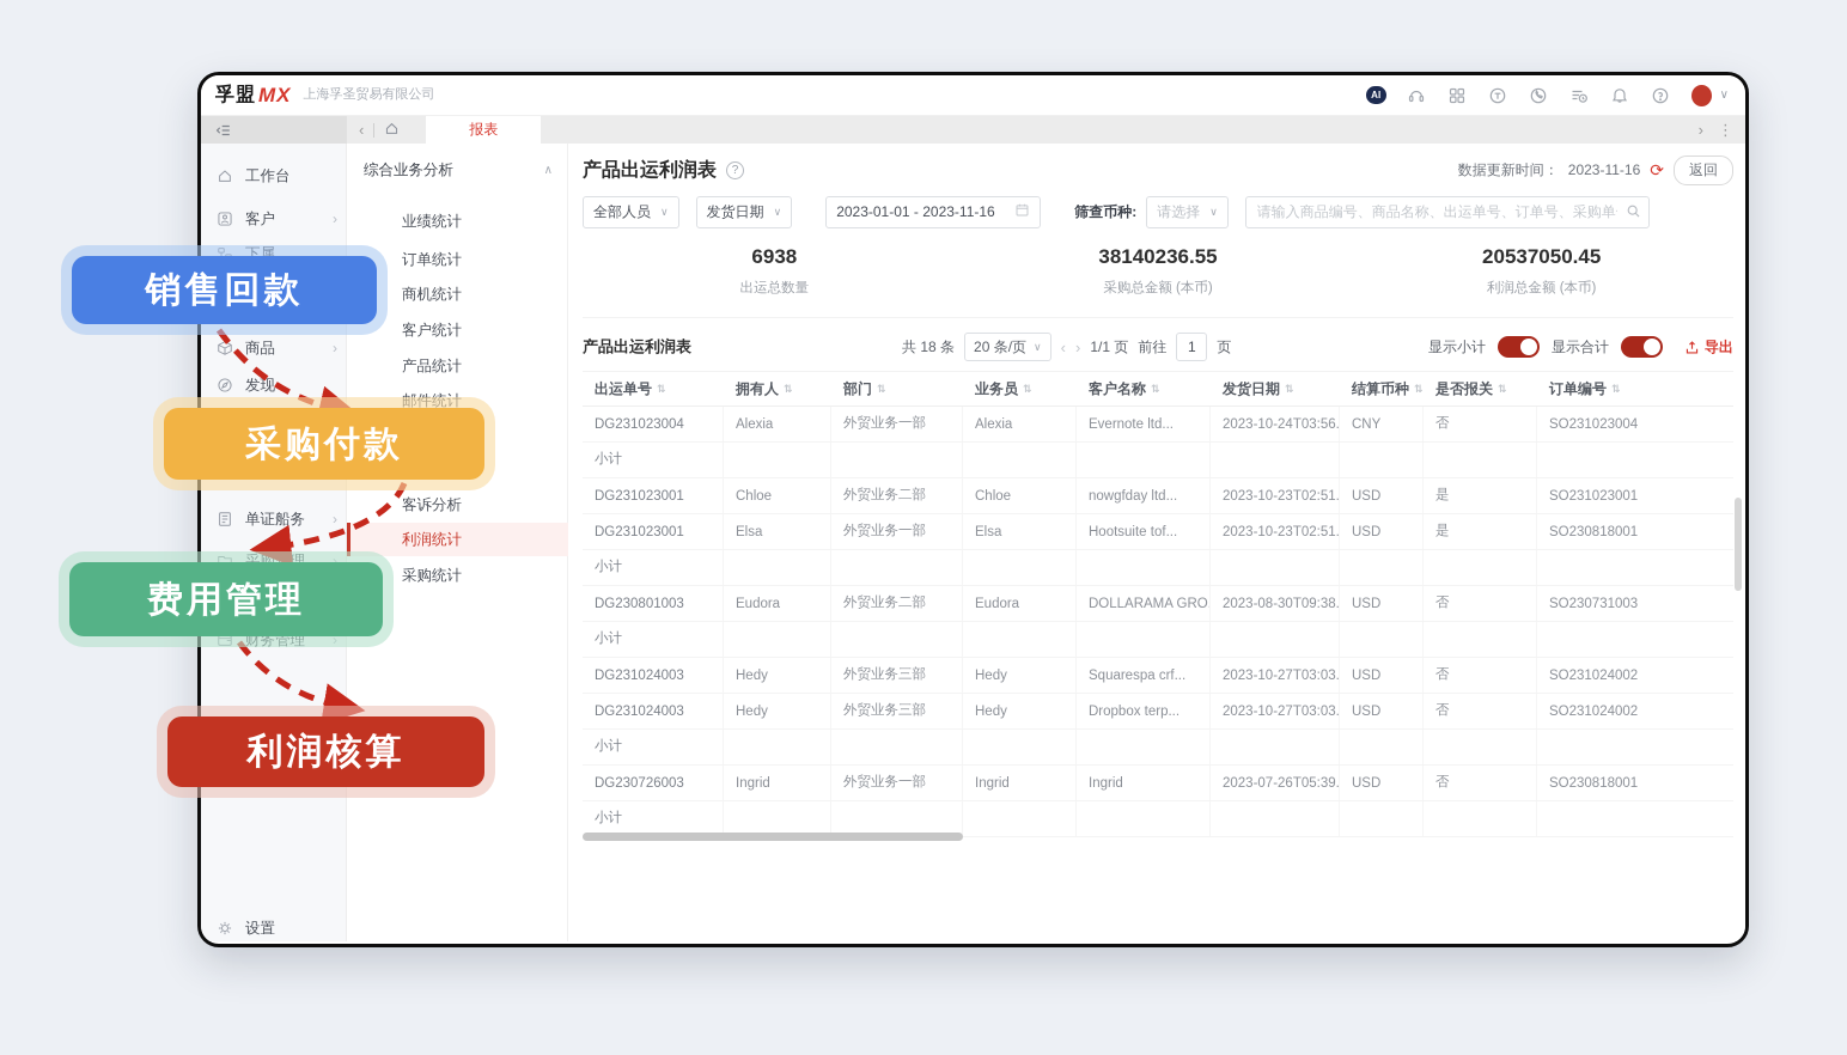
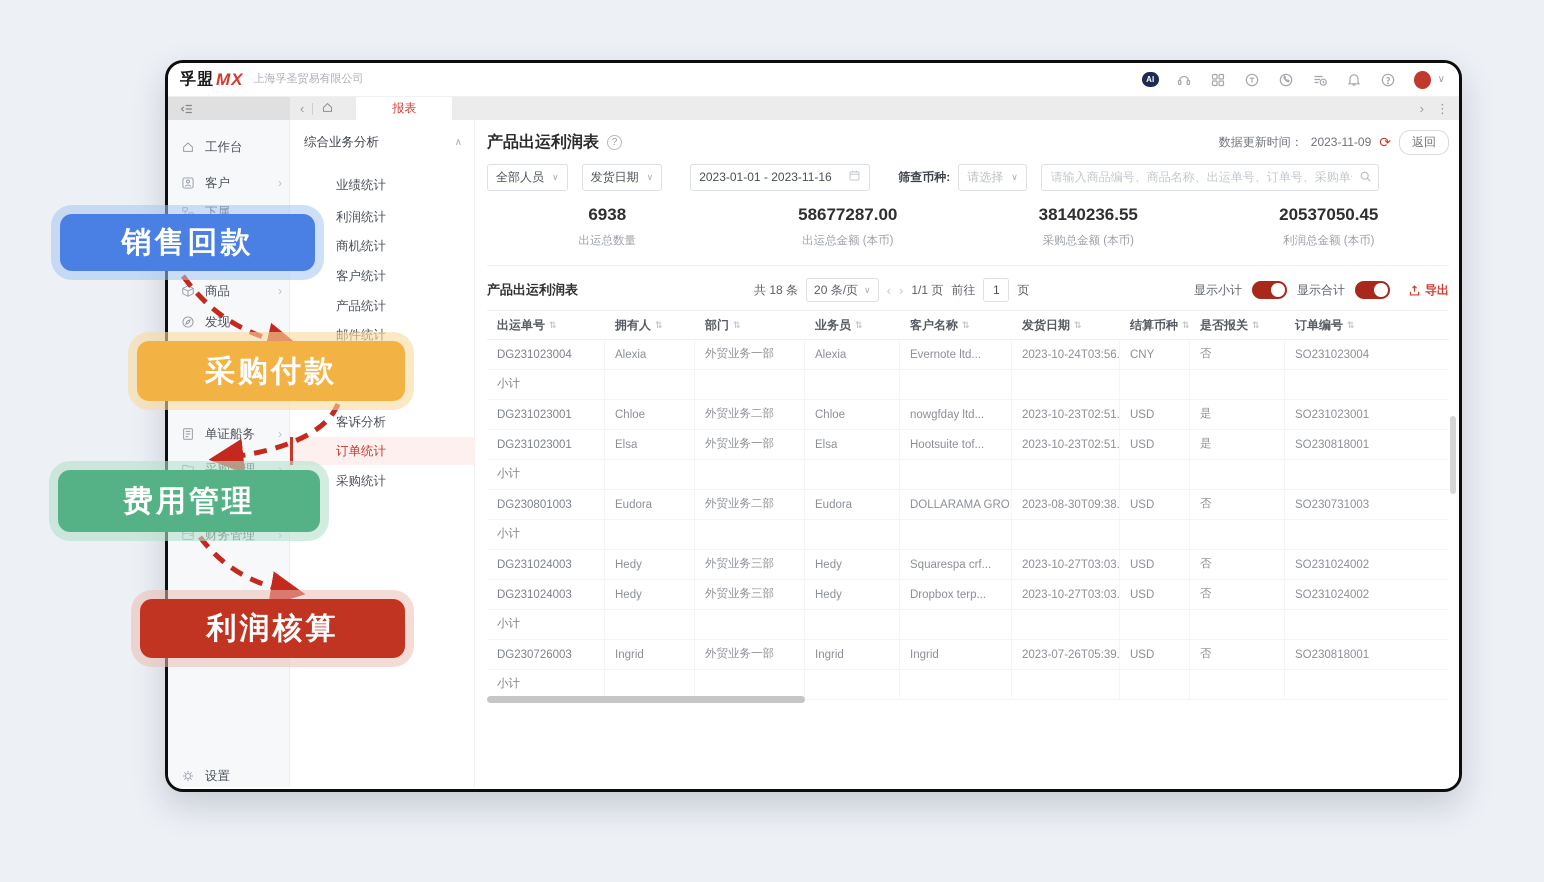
  孚盟
  MX
  上海孚圣贸易有限公司
  AI
  ∨
  ‹
  报表
  ›
  ⋮
  设置
  工作台
  客户
  ›
  下属
  商品
  ›
  发现
  单证船务
  ›
  采购管理
  ›
  财务管理
  ›
  综合业务分析
  ∧
  业绩统计
- 订单统计
+ 利润统计
  商机统计
  客户统计
  产品统计
  邮件统计
  客诉分析
- 利润统计
+ 订单统计
  采购统计
  产品出运利润表
  ?
  数据更新时间：
- 2023-11-16
+ 2023-11-09
  ⟳
  返回
  全部人员
  ∨
  发货日期
  ∨
  2023-01-01 - 2023-11-16
  筛查币种:
  请选择
  ∨
  请输入商品编号、商品名称、出运单号、订单号、采购单
  6938
  出运总数量
+ 58677287.00
+ 出运总金额 (本币)
  38140236.55
  采购总金额 (本币)
  20537050.45
  利润总金额 (本币)
  产品出运利润表
  共 18 条
  20 条/页
  ∨
  ‹
  ›
  1/1 页
  前往
  1
  页
  显示小计
  显示合计
  导出
  出运单号
  ⇅
  拥有人
  ⇅
  部门
  ⇅
  业务员
  ⇅
  客户名称
  ⇅
  发货日期
  ⇅
  结算币种
  ⇅
  是否报关
  ⇅
  订单编号
  ⇅
  DG231023004
  Alexia
  外贸业务一部
  Alexia
  Evernote ltd...
  2023-10-24T03:56.
  CNY
  否
  SO231023004
  小计
  DG231023001
  Chloe
  外贸业务二部
  Chloe
  nowgfday ltd...
  2023-10-23T02:51.
  USD
  是
  SO231023001
  DG231023001
  Elsa
  外贸业务一部
  Elsa
  Hootsuite tof...
  2023-10-23T02:51.
  USD
  是
  SO230818001
  小计
  DG230801003
  Eudora
  外贸业务二部
  Eudora
  DOLLARAMA GRO.
  2023-08-30T09:38.
  USD
  否
  SO230731003
  小计
  DG231024003
  Hedy
  外贸业务三部
  Hedy
  Squarespa crf...
  2023-10-27T03:03.
  USD
  否
  SO231024002
  DG231024003
  Hedy
  外贸业务三部
  Hedy
  Dropbox terp...
  2023-10-27T03:03.
  USD
  否
  SO231024002
  小计
  DG230726003
  Ingrid
  外贸业务一部
  Ingrid
  Ingrid
  2023-07-26T05:39.
  USD
  否
  SO230818001
  小计
  销售回款
  采购付款
  费用管理
  利润核算
